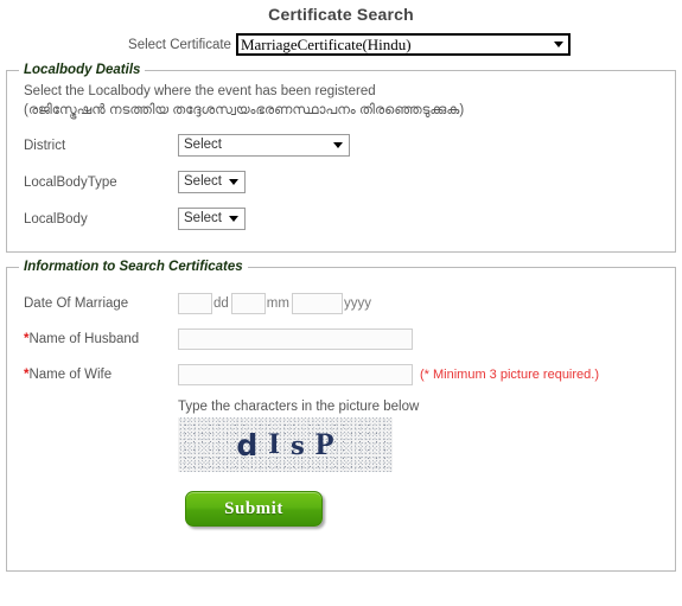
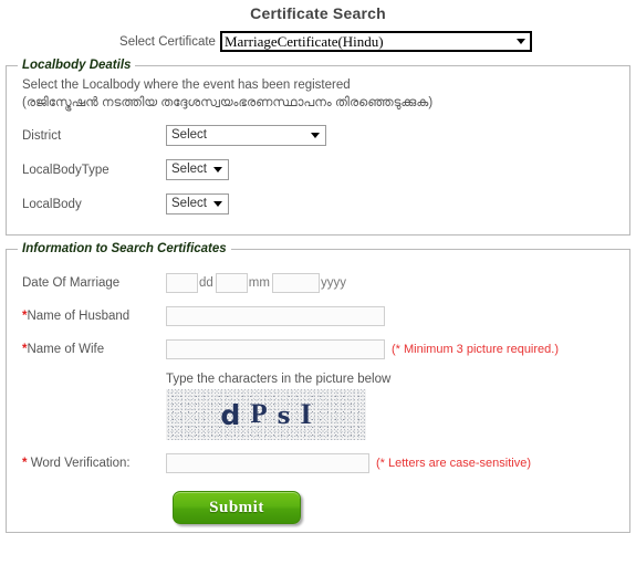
  Certificate Search
  Select Certificate
  MarriageCertificate(Hindu)
  Localbody Deatils
  Select the Localbody where the event has been registered
  (രജിസ്ട്രേഷൻ നടത്തിയ തദ്ദേശസ്വയംഭരണസ്ഥാപനം തിരഞ്ഞെടുക്കുക)
  District
  Select
  LocalBodyType
  Select
  LocalBody
  Select
  Information to Search Certificates
  Date Of Marriage
  dd
  mm
  yyyy
  *Name of Husband
  *Name of Wife
  (* Minimum 3 picture required.)
  Type the characters in the picture below
  d
- I
+ P
  s
- P
+ I
+ * Word Verification:
+ (* Letters are case-sensitive)
  Submit
